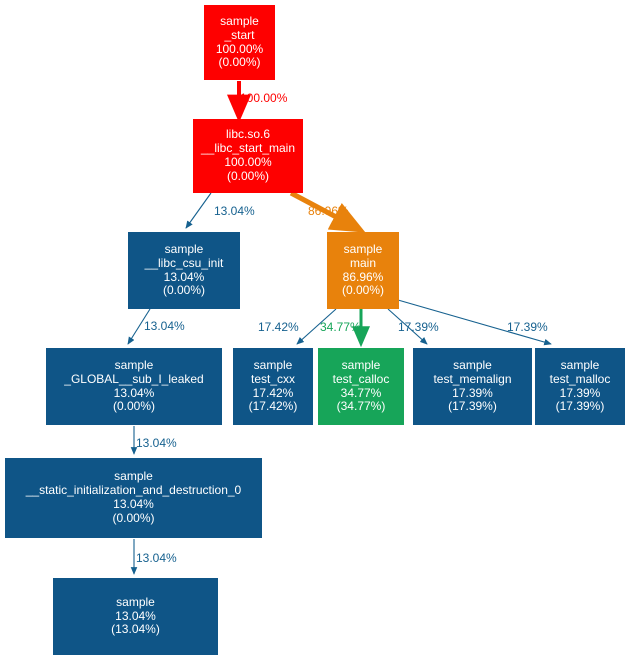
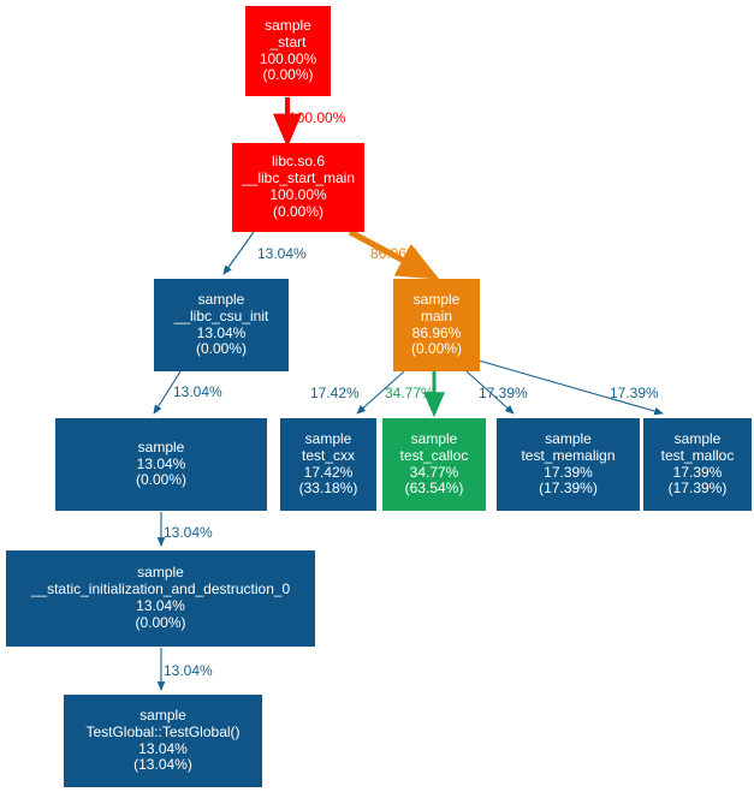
  sample
  _start
  100.00%
  (0.00%)
  libc.so.6
  __libc_start_main
  100.00%
  (0.00%)
  sample
  __libc_csu_init
  13.04%
  (0.00%)
  sample
  main
  86.96%
  (0.00%)
  sample
- _GLOBAL__sub_I_leaked
  13.04%
  (0.00%)
  sample
  test_cxx
  17.42%
- (17.42%)
+ (33.18%)
  sample
  test_calloc
  34.77%
- (34.77%)
+ (63.54%)
  sample
  test_memalign
  17.39%
  (17.39%)
  sample
  test_malloc
  17.39%
  (17.39%)
  sample
  __static_initialization_and_destruction_0
  13.04%
  (0.00%)
  sample
+ TestGlobal::TestGlobal()
  13.04%
  (13.04%)
  100.00%
  13.04%
  86.96%
  13.04%
  17.42%
  34.77%
  17.39%
  17.39%
  13.04%
  13.04%
